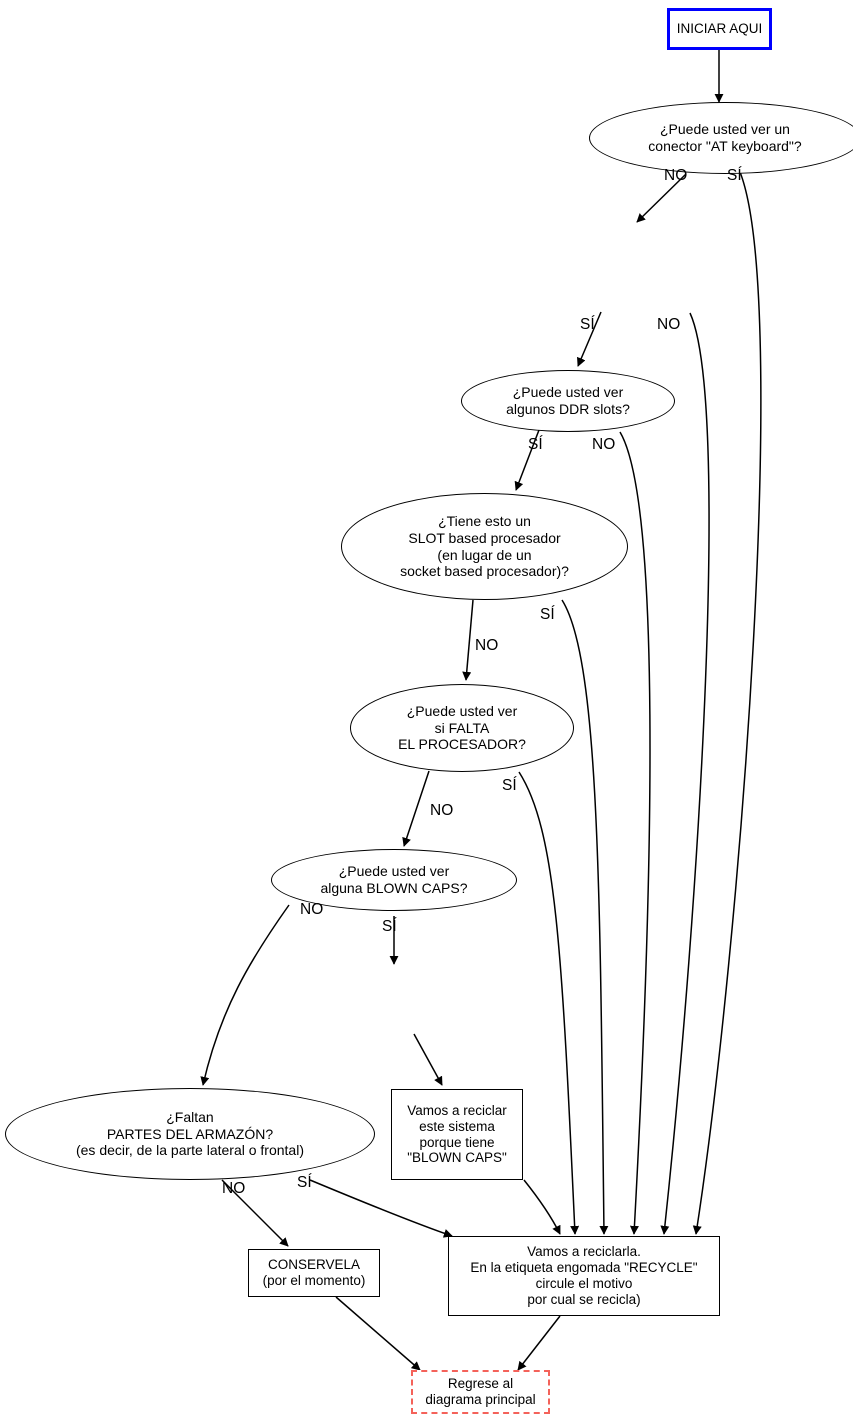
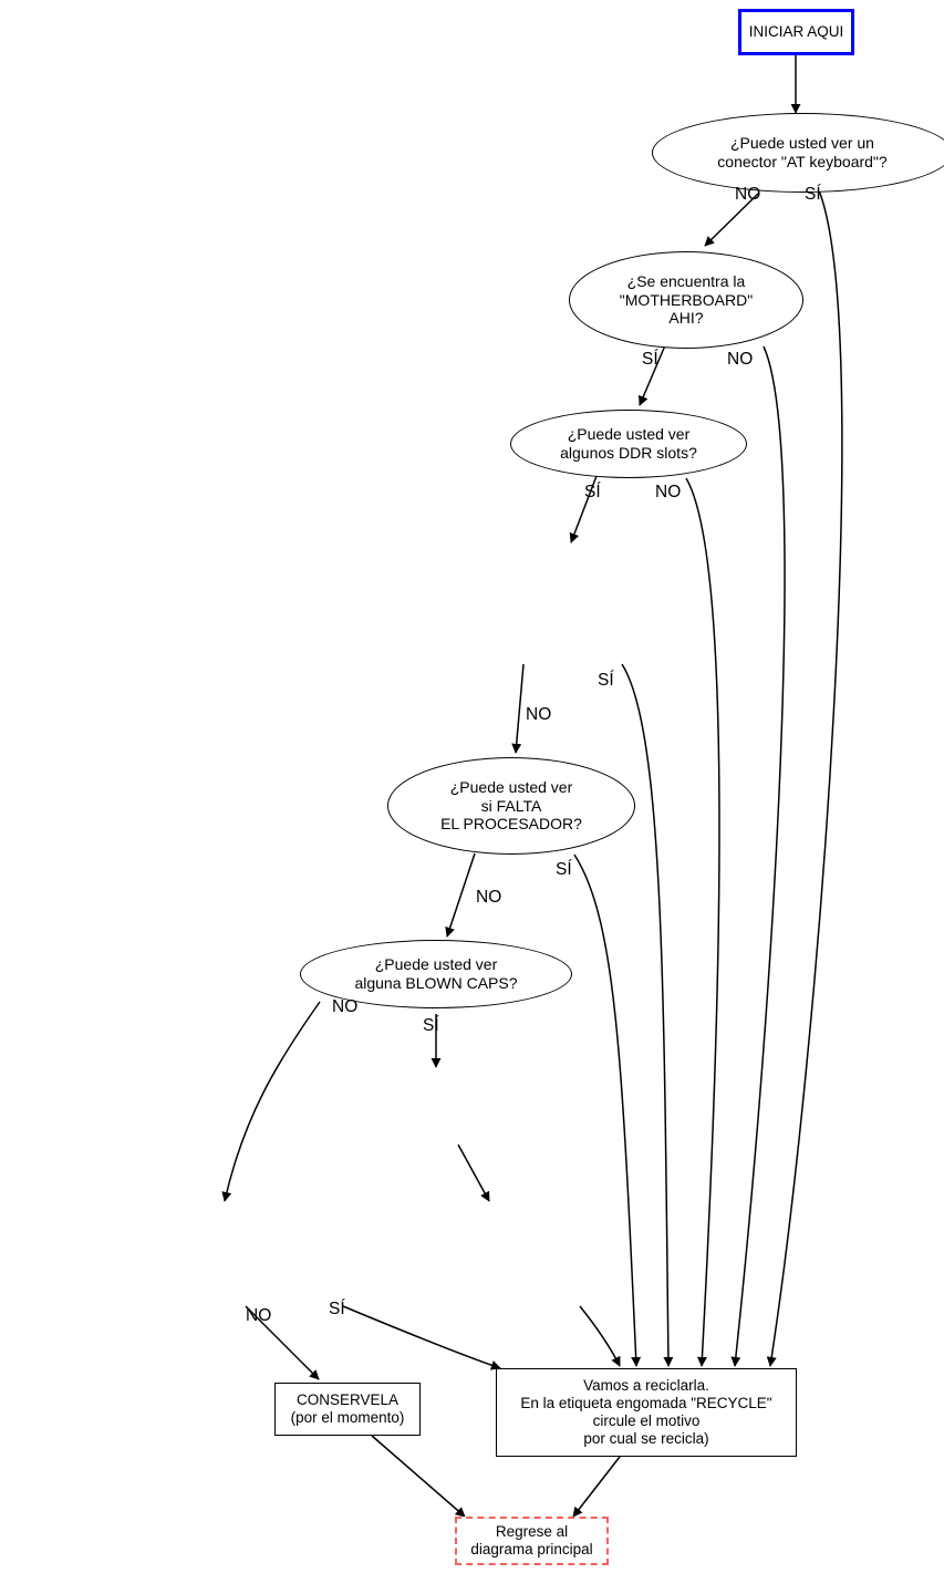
  INICIAR AQUI
  ¿Puede usted ver un
  conector "AT keyboard"?
+ ¿Se encuentra la
+ "MOTHERBOARD"
+ AHI?
  ¿Puede usted ver
  algunos DDR slots?
- ¿Tiene esto un
- SLOT based procesador
- (en lugar de un
- socket based procesador)?
  ¿Puede usted ver
  si FALTA
  EL PROCESADOR?
  ¿Puede usted ver
  alguna BLOWN CAPS?
- Vamos a reciclar
- este sistema
- porque tiene
- "BLOWN CAPS"
- ¿Faltan
- PARTES DEL ARMAZÓN?
- (es decir, de la parte lateral o frontal)
  CONSERVELA
  (por el momento)
  Vamos a reciclarla.
  En la etiqueta engomada "RECYCLE"
  circule el motivo
  por cual se recicla)
  Regrese al
  diagrama principal
  NO
  SÍ
  SÍ
  NO
  SÍ
  NO
  NO
  SÍ
  NO
  SÍ
  NO
  SÍ
  NO
  SÍ
